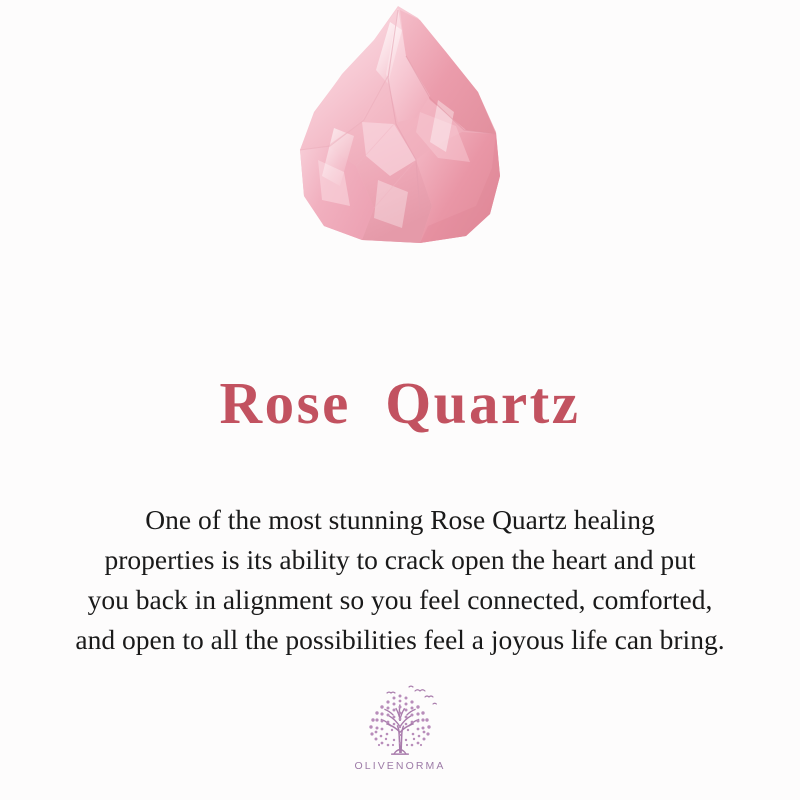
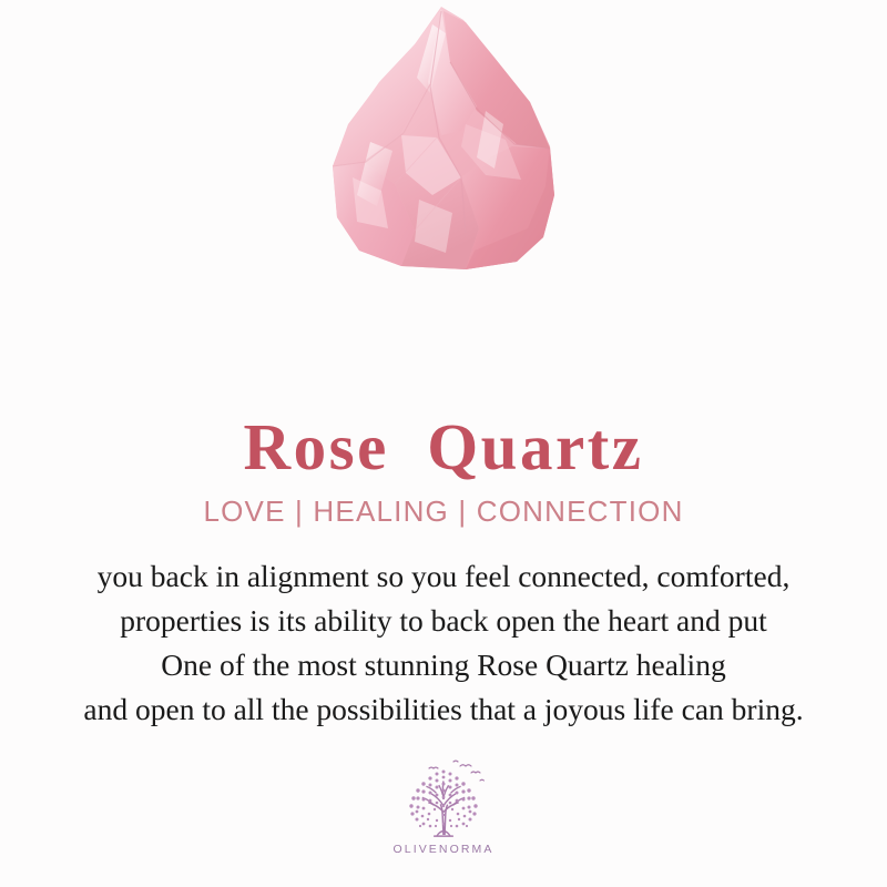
  Rose Quartz
+ LOVE | HEALING | CONNECTION
- One of the most stunning Rose Quartz healing
+ you back in alignment so you feel connected, comforted,
- properties is its ability to crack open the heart and put
+ properties is its ability to back open the heart and put
- you back in alignment so you feel connected, comforted,
+ One of the most stunning Rose Quartz healing
- and open to all the possibilities feel a joyous life can bring.
+ and open to all the possibilities that a joyous life can bring.
  OLIVENORMA
